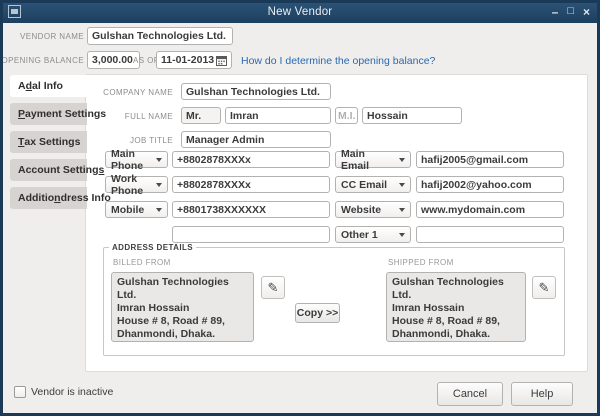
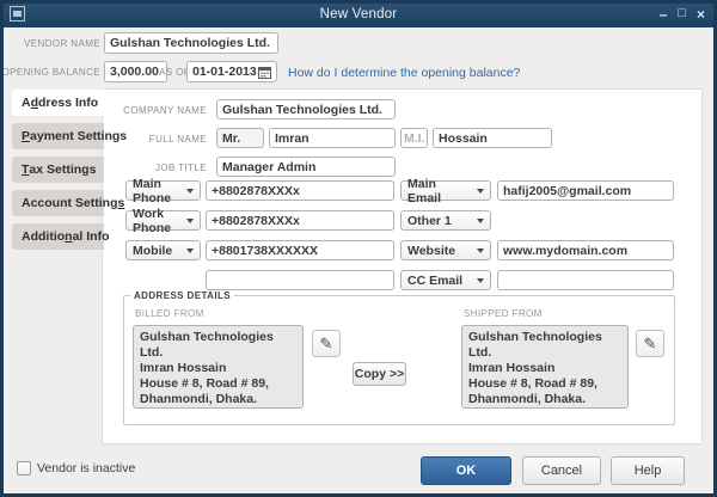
  New Vendor
  –
  □
  ×
  VENDOR NAME
  Gulshan Technologies Ltd.
  OPENING BALANCE
  3,000.00
  AS O
- 11-01-2013
+ 01-01-2013
  How do I determine the opening balance?
  A
  d
- al Info
+ dress Info
  P
  ayment Settings
  T
  ax Settings
  Account Setting
  s
  Additio
  n
- dress Info
+ al Info
  COMPANY NAME
  Gulshan Technologies Ltd.
  FULL NAME
  Mr.
  Imran
  M.I.
  Hossain
  JOB TITLE
  Manager Admin
  Main Phone
  +8802878XXXx
  Work Phone
  +8802878XXXx
  Mobile
  +8801738XXXXXX
  Main Email
  hafij2005@gmail.com
- CC Email
+ Other 1
- hafij2002@yahoo.com
  Website
  www.mydomain.com
- Other 1
+ CC Email
  ADDRESS DETAILS
  BILLED FROM
  Gulshan Technologies Ltd.
  Imran Hossain
  House # 8, Road # 89,
  Dhanmondi, Dhaka.
  ✎
  Copy >>
  SHIPPED FROM
  Gulshan Technologies Ltd.
  Imran Hossain
  House # 8, Road # 89,
  Dhanmondi, Dhaka.
  ✎
  Vendor is inactive
+ OK
  Cancel
  Help
